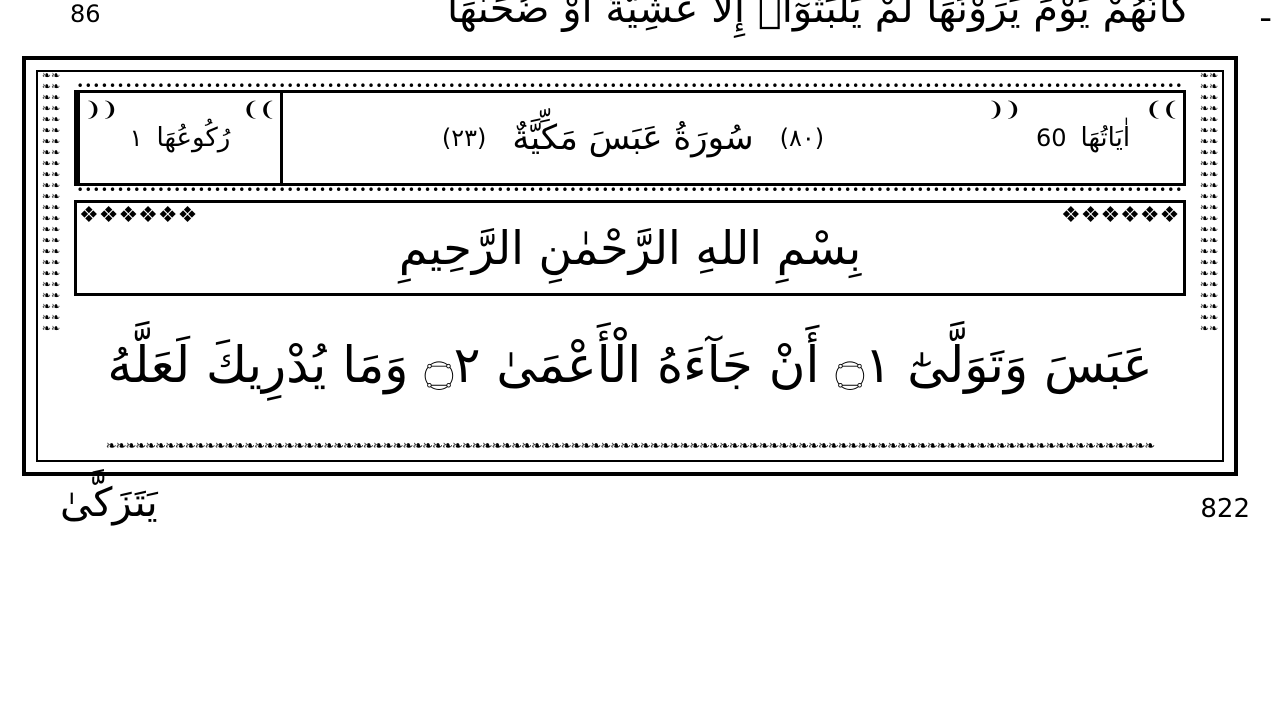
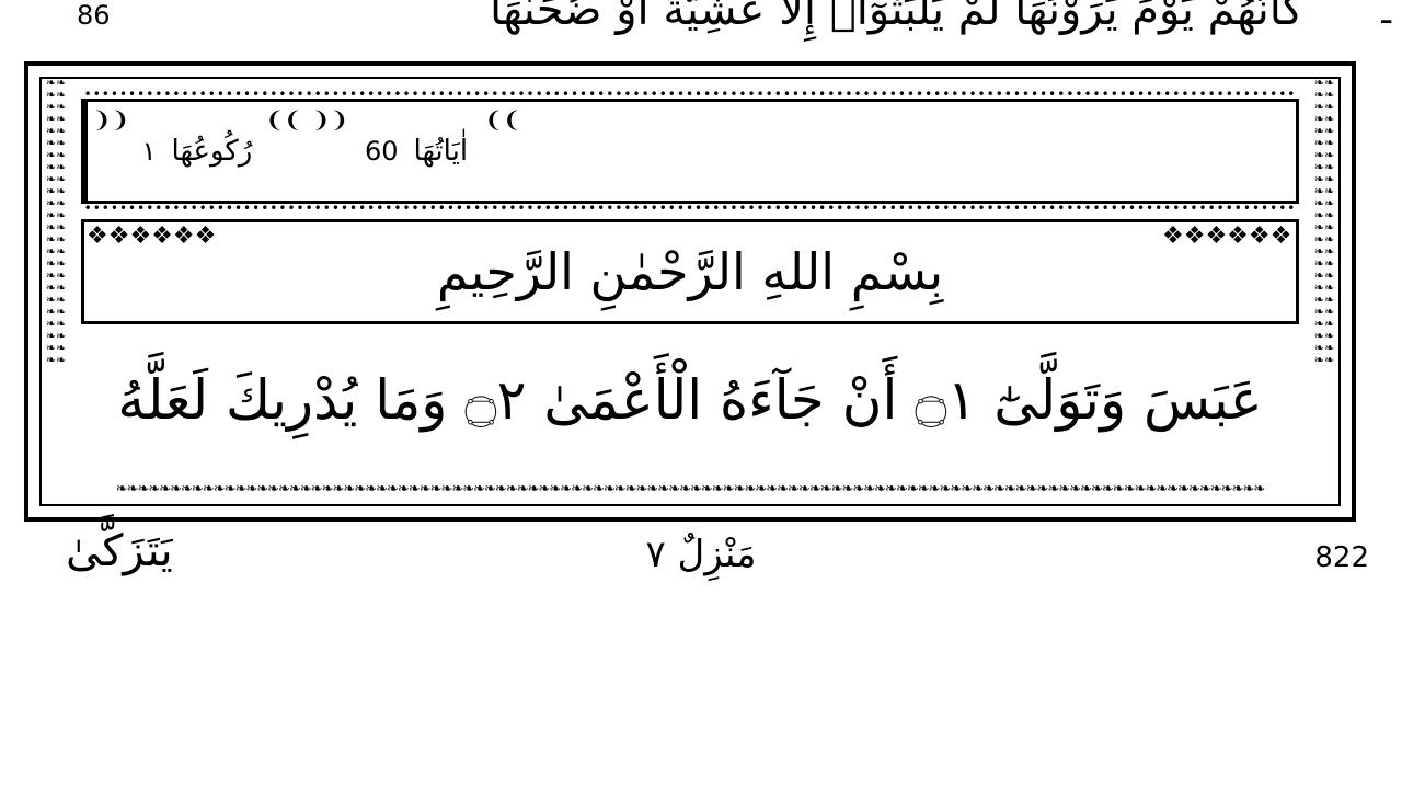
  86
  كَأَنَّهُمْ يَوْمَ يَرَوْنَهَا لَمْ يَلْبَثُوٓا۟ إِلَّا عَشِيَّةً أَوْ ضُحَىٰهَا
  ـ
  ❧❧❧❧❧❧❧❧❧❧❧❧❧❧❧❧❧❧❧❧❧❧❧❧❧❧❧❧❧❧❧❧❧❧❧❧❧❧❧❧❧❧❧❧❧❧❧❧
  ❧❧❧❧❧❧❧❧❧❧❧❧❧❧❧❧❧❧❧❧❧❧❧❧❧❧❧❧❧❧❧❧❧❧❧❧❧❧❧❧❧❧❧❧❧❧❧❧
  ❧❧❧❧❧❧❧❧❧❧❧❧❧❧❧❧❧❧❧❧❧❧❧❧❧❧❧❧❧❧❧❧❧❧❧❧❧❧❧❧❧❧❧❧❧❧❧❧❧❧❧❧❧❧❧❧❧❧❧❧❧❧❧❧❧❧❧❧❧❧❧❧❧❧❧❧❧❧❧❧❧❧❧❧❧❧❧❧❧❧❧❧❧❧❧❧❧❧❧❧❧❧❧❧❧❧
  •••••••••••••••••••••••••••••••••••••••••••••••••••••••••••••••••••••••••••••••••••••••••••••••••••••••••••••••••••••••••••••••••••••••••
  •••••••••••••••••••••••••••••••••••••••••••••••••••••••••••••••••••••••••••••••••••••••••••••••••••••••••••••••••••••••••••••••••••••••••
  ❨❨
  ❩❩
  رُكُوعُهَا
  ١
- (٨٠)
- سُورَةُ عَبَسَ مَكِّيَّةٌ
- (٢٣)
  ❨❨
  ❩❩
  اٰيَاتُهَا
  60
  بِسْمِ اللهِ الرَّحْمٰنِ الرَّحِيمِ
  عَبَسَ وَتَوَلَّىٰٓ ۝١ أَنْ جَآءَهُ الْأَعْمَىٰ ۝٢ وَمَا يُدْرِيكَ لَعَلَّهُ
  يَتَزَكَّىٰ
+ مَنْزِلٌ ٧
  822
